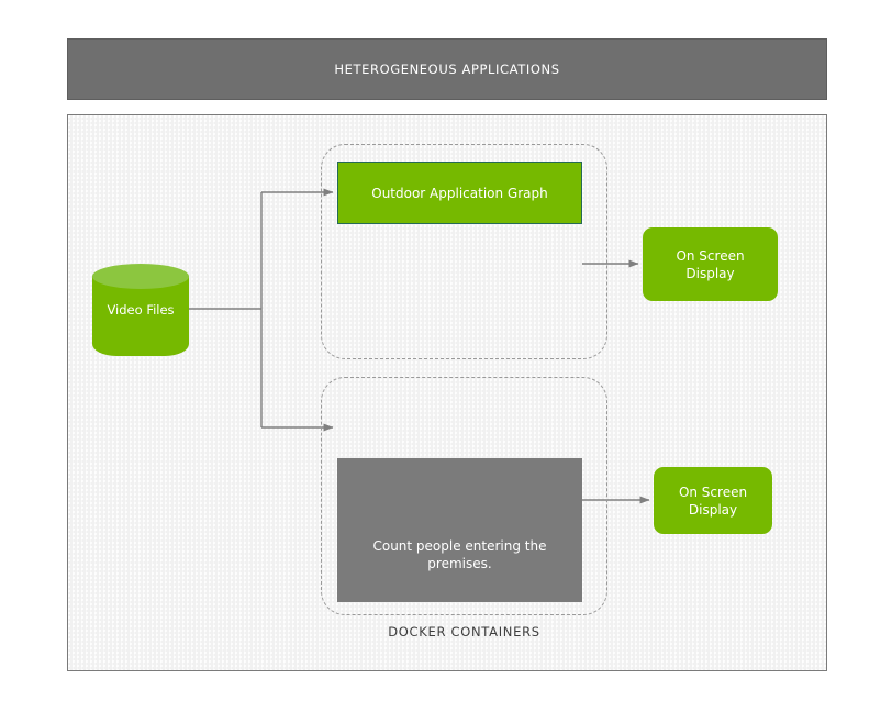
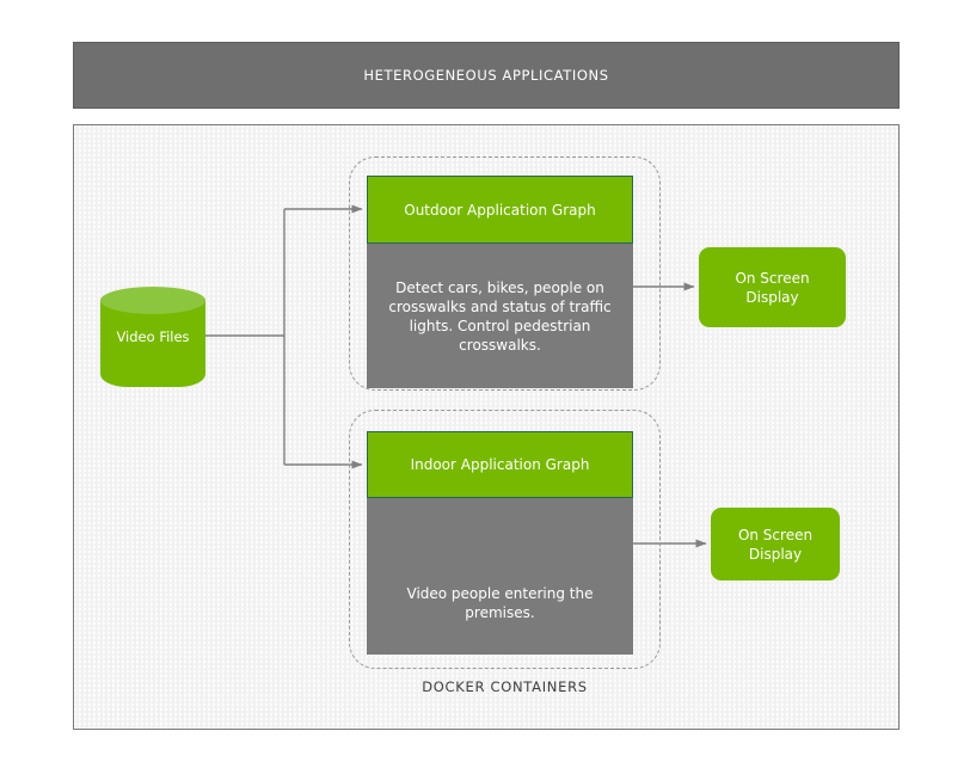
  HETEROGENEOUS APPLICATIONS
  DOCKER CONTAINERS
  Video Files
  Outdoor Application Graph
+ Detect cars, bikes, people on crosswalks and status of traffic lights. Control pedestrian crosswalks.
+ Indoor Application Graph
- Count people entering the premises.
+ Video people entering the premises.
  On Screen
  Display
  On Screen
  Display
